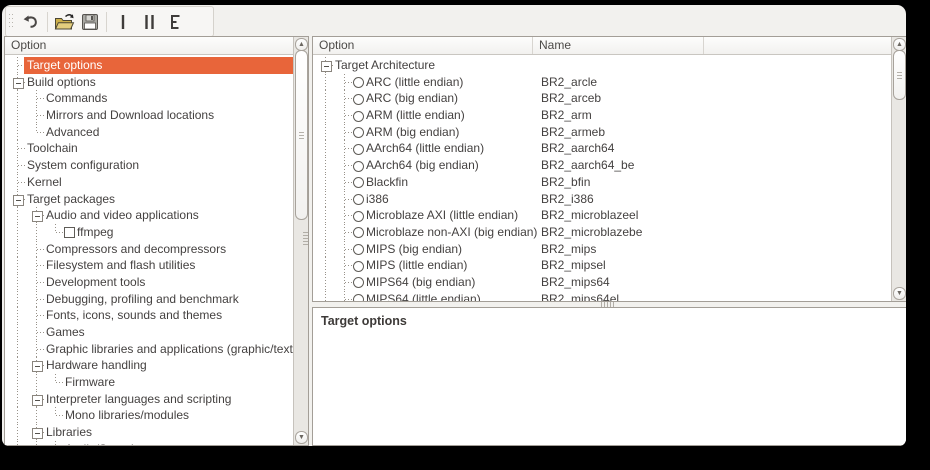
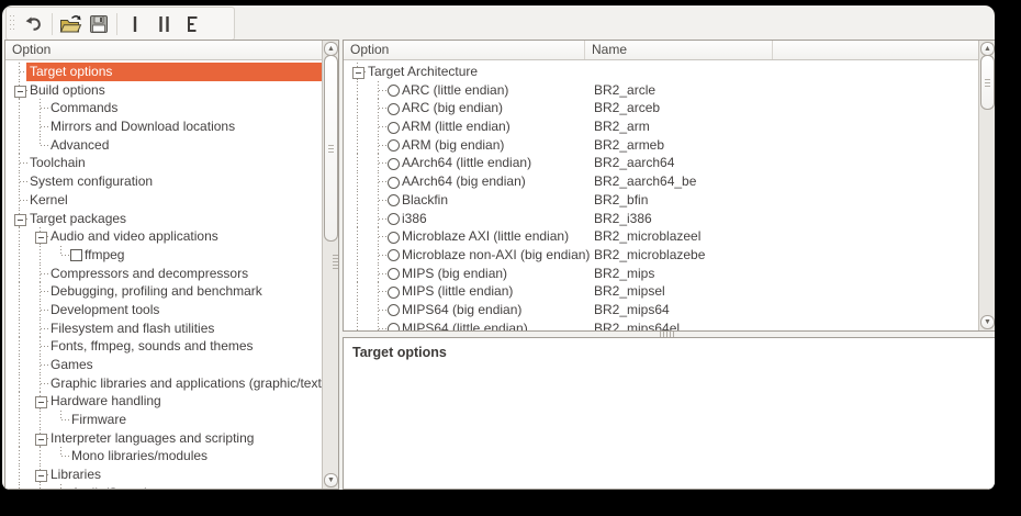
  Option
  Target options
  Build options
  Commands
  Mirrors and Download locations
  Advanced
  Toolchain
  System configuration
  Kernel
  Target packages
  Audio and video applications
  ffmpeg
  Compressors and decompressors
- Filesystem and flash utilities
+ Debugging, profiling and benchmark
  Development tools
- Debugging, profiling and benchmark
+ Filesystem and flash utilities
- Fonts, icons, sounds and themes
+ Fonts, ffmpeg, sounds and themes
  Games
  Graphic libraries and applications (graphic/text
  Hardware handling
  Firmware
  Interpreter languages and scripting
  Mono libraries/modules
  Libraries
  Option
  Name
  Target Architecture
  ARC (little endian)
  BR2_arcle
  ARC (big endian)
  BR2_arceb
  ARM (little endian)
  BR2_arm
  ARM (big endian)
  BR2_armeb
  AArch64 (little endian)
  BR2_aarch64
  AArch64 (big endian)
  BR2_aarch64_be
  Blackfin
  BR2_bfin
  i386
  BR2_i386
  Microblaze AXI (little endian)
  BR2_microblazeel
  Microblaze non-AXI (big endian)
  BR2_microblazebe
  MIPS (big endian)
  BR2_mips
  MIPS (little endian)
  BR2_mipsel
  MIPS64 (big endian)
  BR2_mips64
  MIPS64 (little endian)
  BR2_mips64el
  Target options
